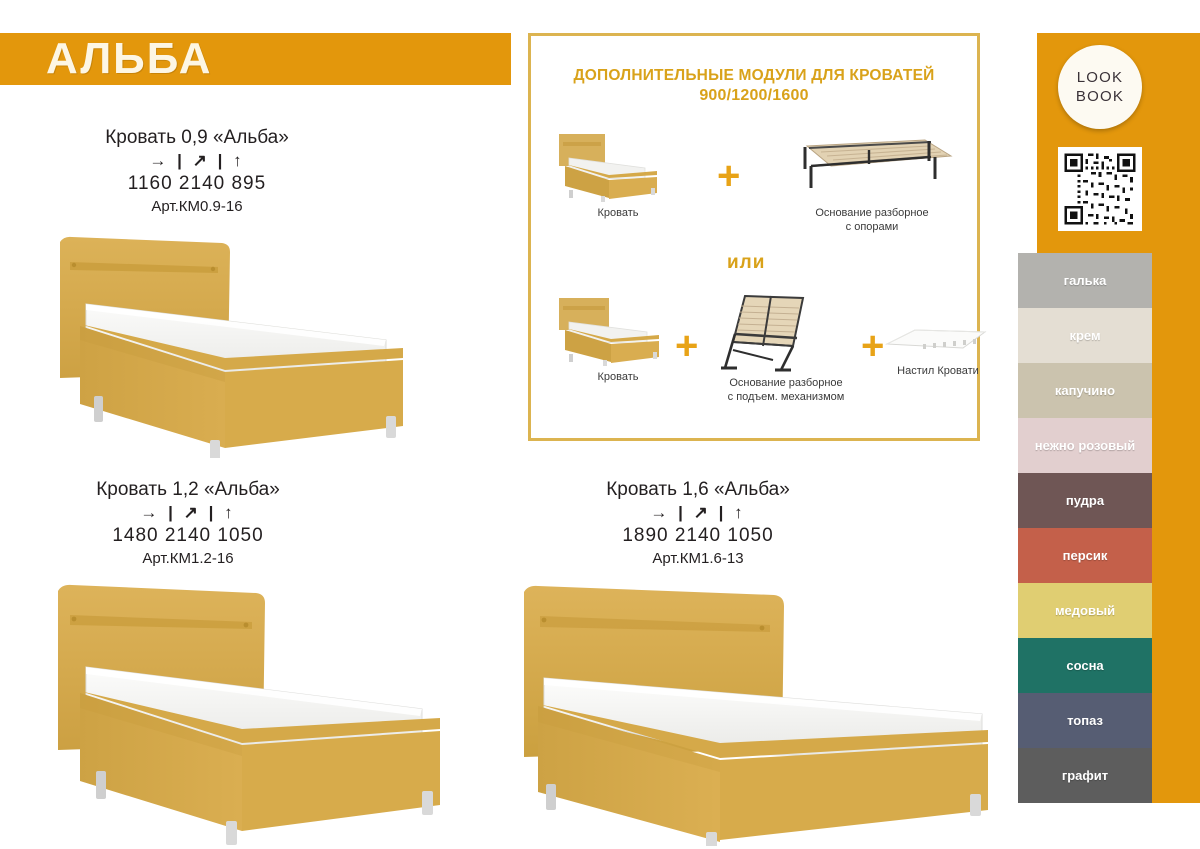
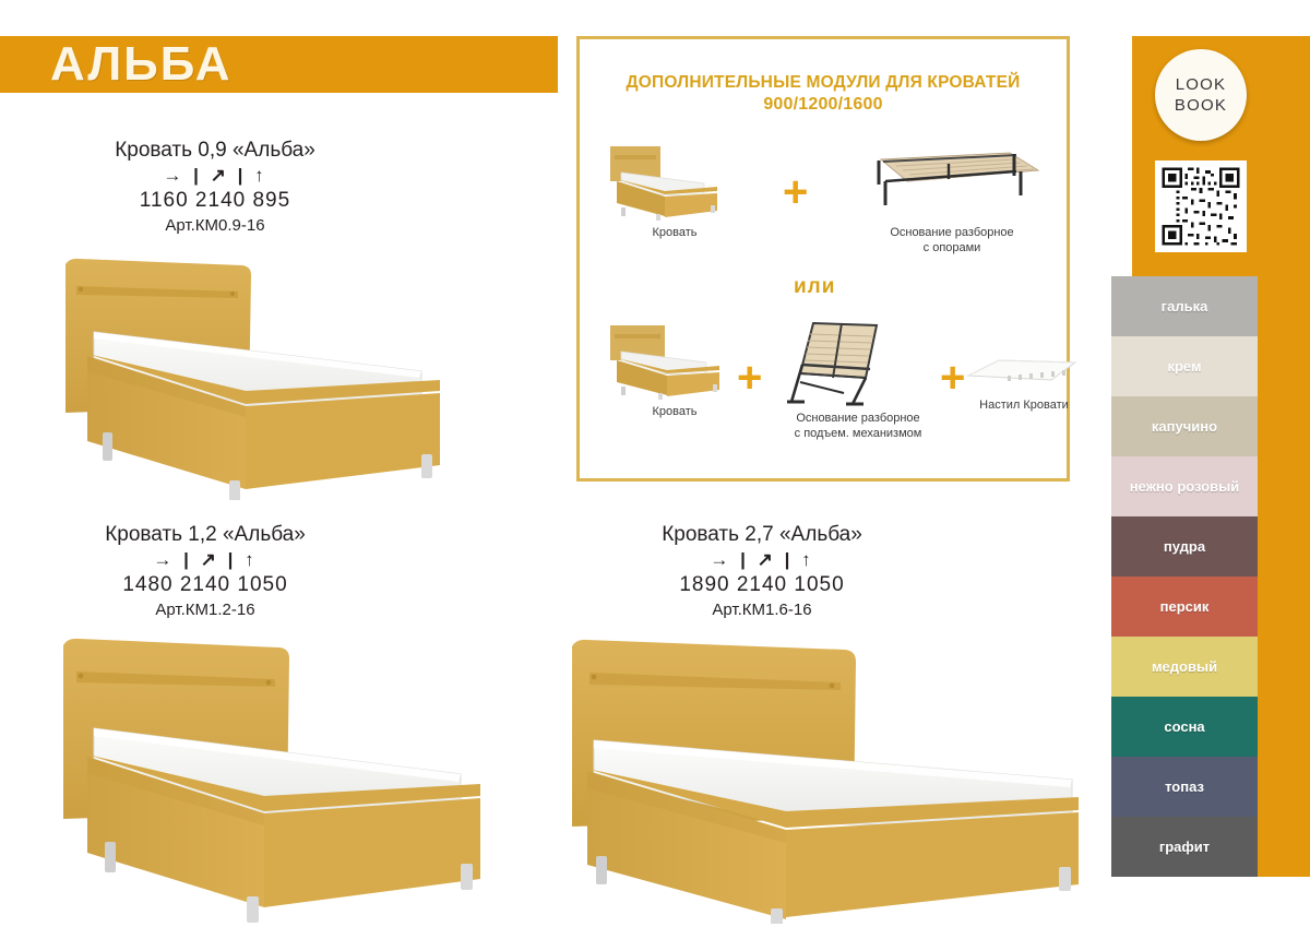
  АЛЬБА
  Кровать 0,9 «Альба»
  → | ↗ | ↑
  1160 2140 895
  Арт.КМ0.9-16
  Кровать 1,2 «Альба»
  → | ↗ | ↑
  1480 2140 1050
  Арт.КМ1.2-16
- Кровать 1,6 «Альба»
+ Кровать 2,7 «Альба»
  → | ↗ | ↑
  1890 2140 1050
- Арт.КМ1.6-13
+ Арт.КМ1.6-16
  ДОПОЛНИТЕЛЬНЫЕ МОДУЛИ ДЛЯ КРОВАТЕЙ
  900/1200/1600
  Кровать
  +
  Основание разборное
  с опорами
  или
  Кровать
  +
  Основание разборное
  с подъем. механизмом
  +
  Настил Кровати
  LOOK
  BOOK
  галька
  крем
  капучино
  нежно розовый
  пудра
  персик
  медовый
  сосна
  топаз
  графит
